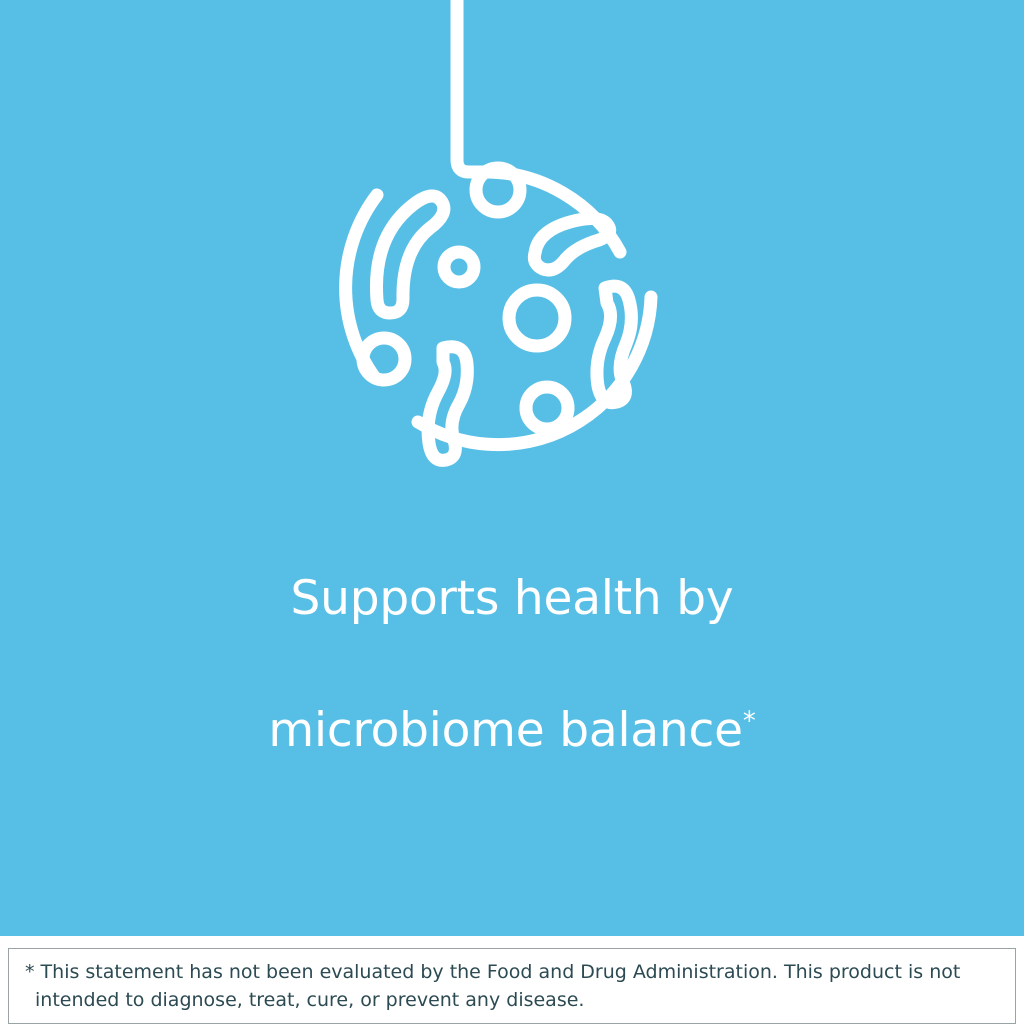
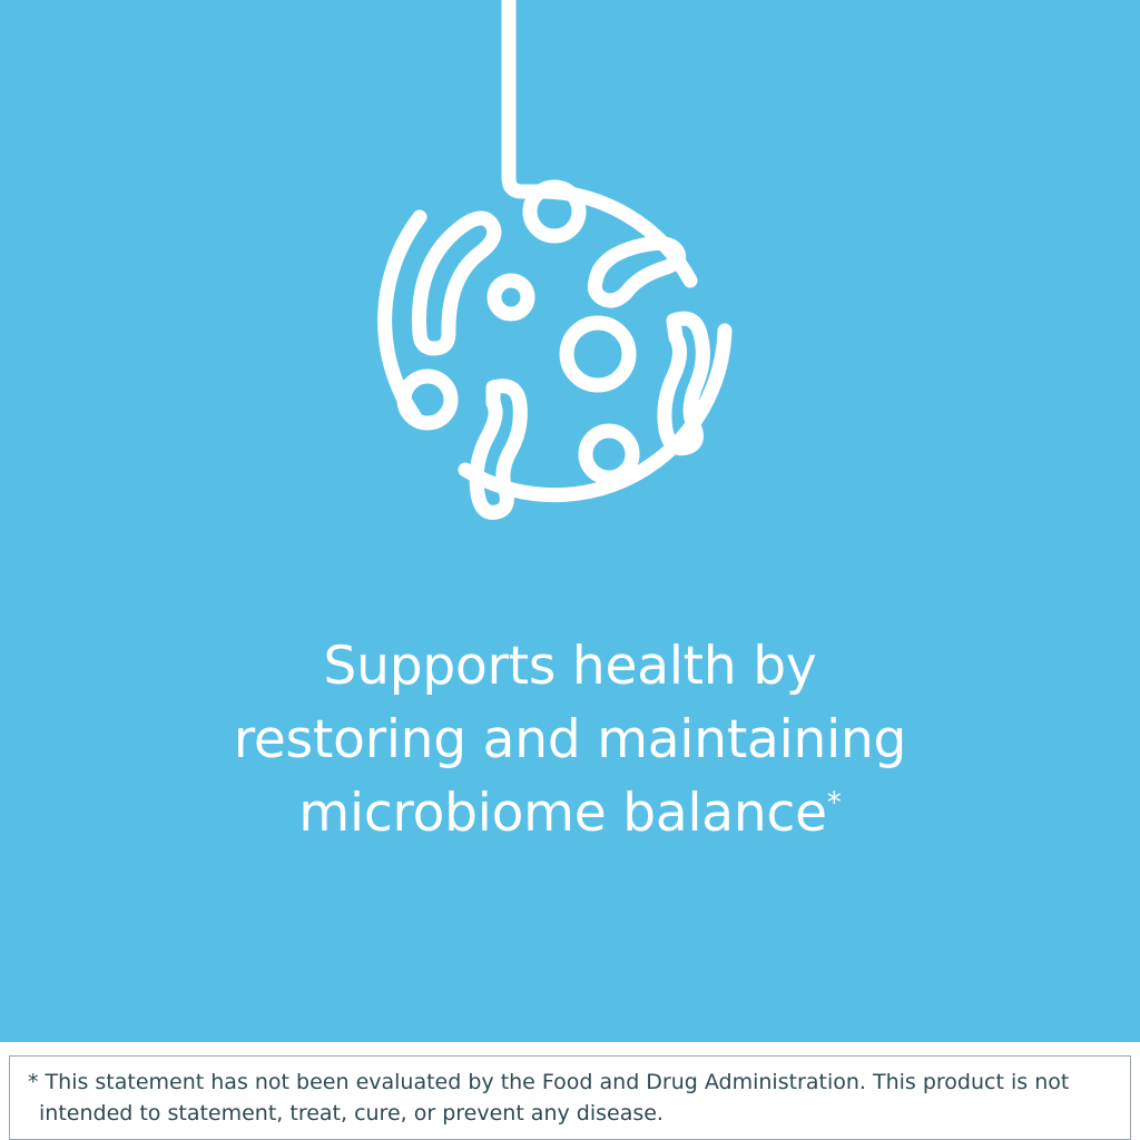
  Supports health by
+ restoring and maintaining
  microbiome balance*
- * This statement has not been evaluated by the Food and Drug Administration. This product is not intended to diagnose, treat, cure, or prevent any disease.
+ * This statement has not been evaluated by the Food and Drug Administration. This product is not intended to statement, treat, cure, or prevent any disease.
